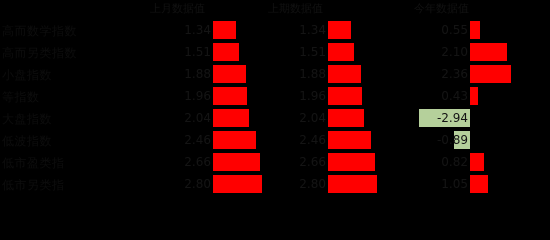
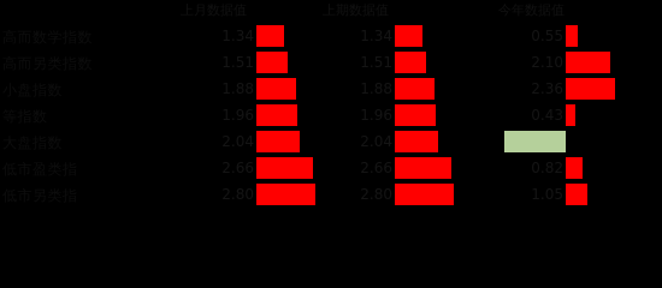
- -2.94
- -0.89
